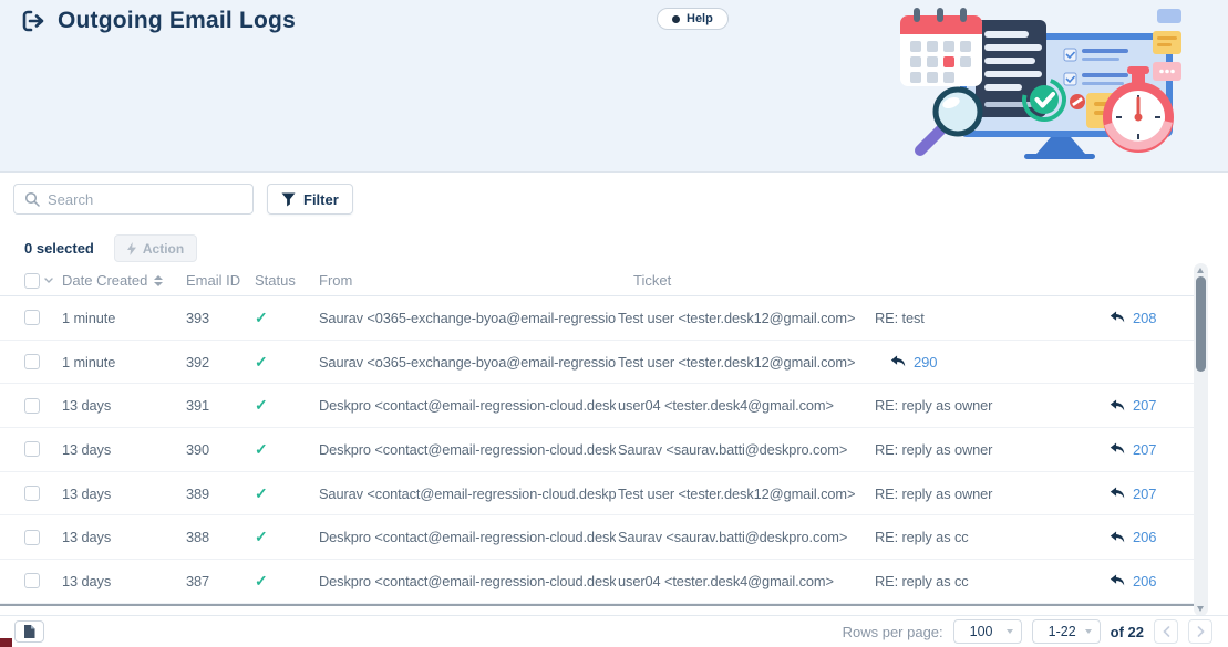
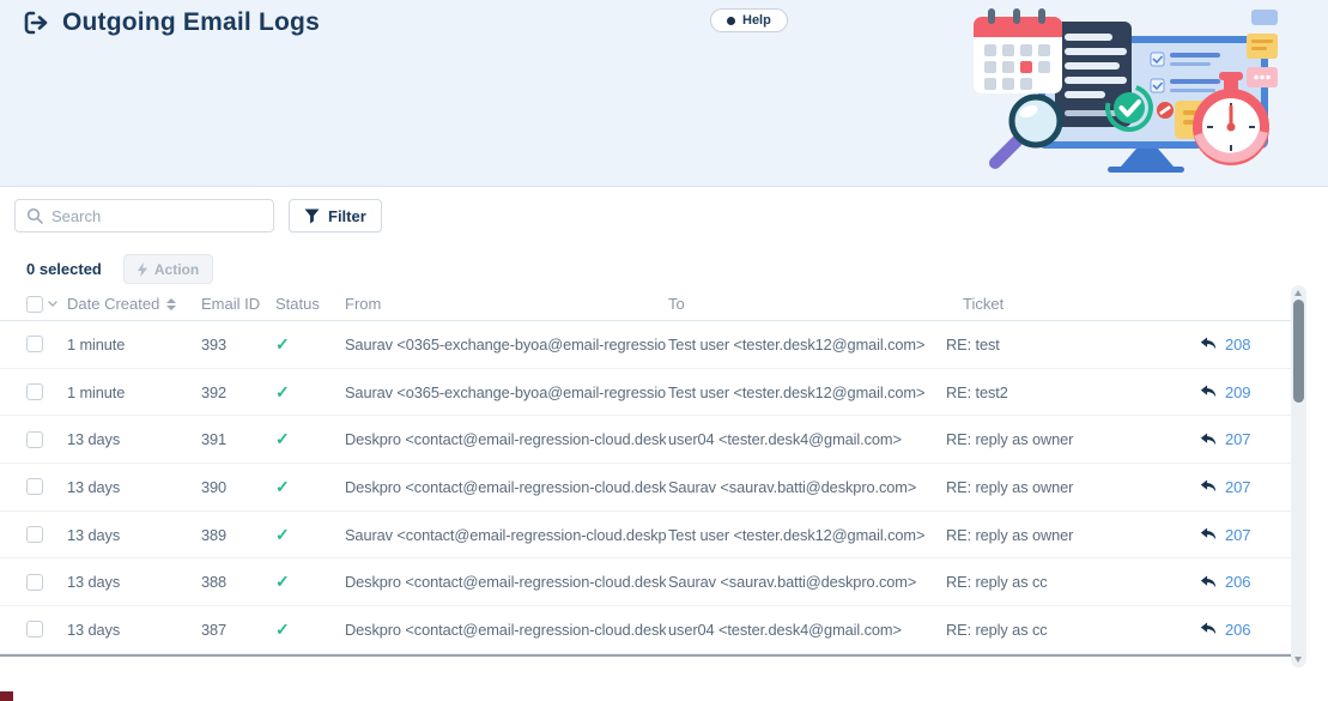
  Outgoing Email Logs
  Help
  Search
  Filter
  0 selected
  Action
  Date Created
  Email ID
  Status
  From
+ To
  Ticket
  1 minute
  393
  ✓
  Saurav <0365-exchange-byoa@email-regressio
  Test user <tester.desk12@gmail.com>
  RE: test
  208
  1 minute
  392
  ✓
  Saurav <o365-exchange-byoa@email-regressio
  Test user <tester.desk12@gmail.com>
+ RE: test2
- 290
+ 209
  13 days
  391
  ✓
  Deskpro <contact@email-regression-cloud.desk
  user04 <tester.desk4@gmail.com>
  RE: reply as owner
  207
  13 days
  390
  ✓
  Deskpro <contact@email-regression-cloud.desk
  Saurav <saurav.batti@deskpro.com>
  RE: reply as owner
  207
  13 days
  389
  ✓
  Saurav <contact@email-regression-cloud.deskp
  Test user <tester.desk12@gmail.com>
  RE: reply as owner
  207
  13 days
  388
  ✓
  Deskpro <contact@email-regression-cloud.desk
  Saurav <saurav.batti@deskpro.com>
  RE: reply as cc
  206
  13 days
  387
  ✓
  Deskpro <contact@email-regression-cloud.desk
  user04 <tester.desk4@gmail.com>
  RE: reply as cc
  206
- Rows per page:
- 100
- 1-22
- of 22
